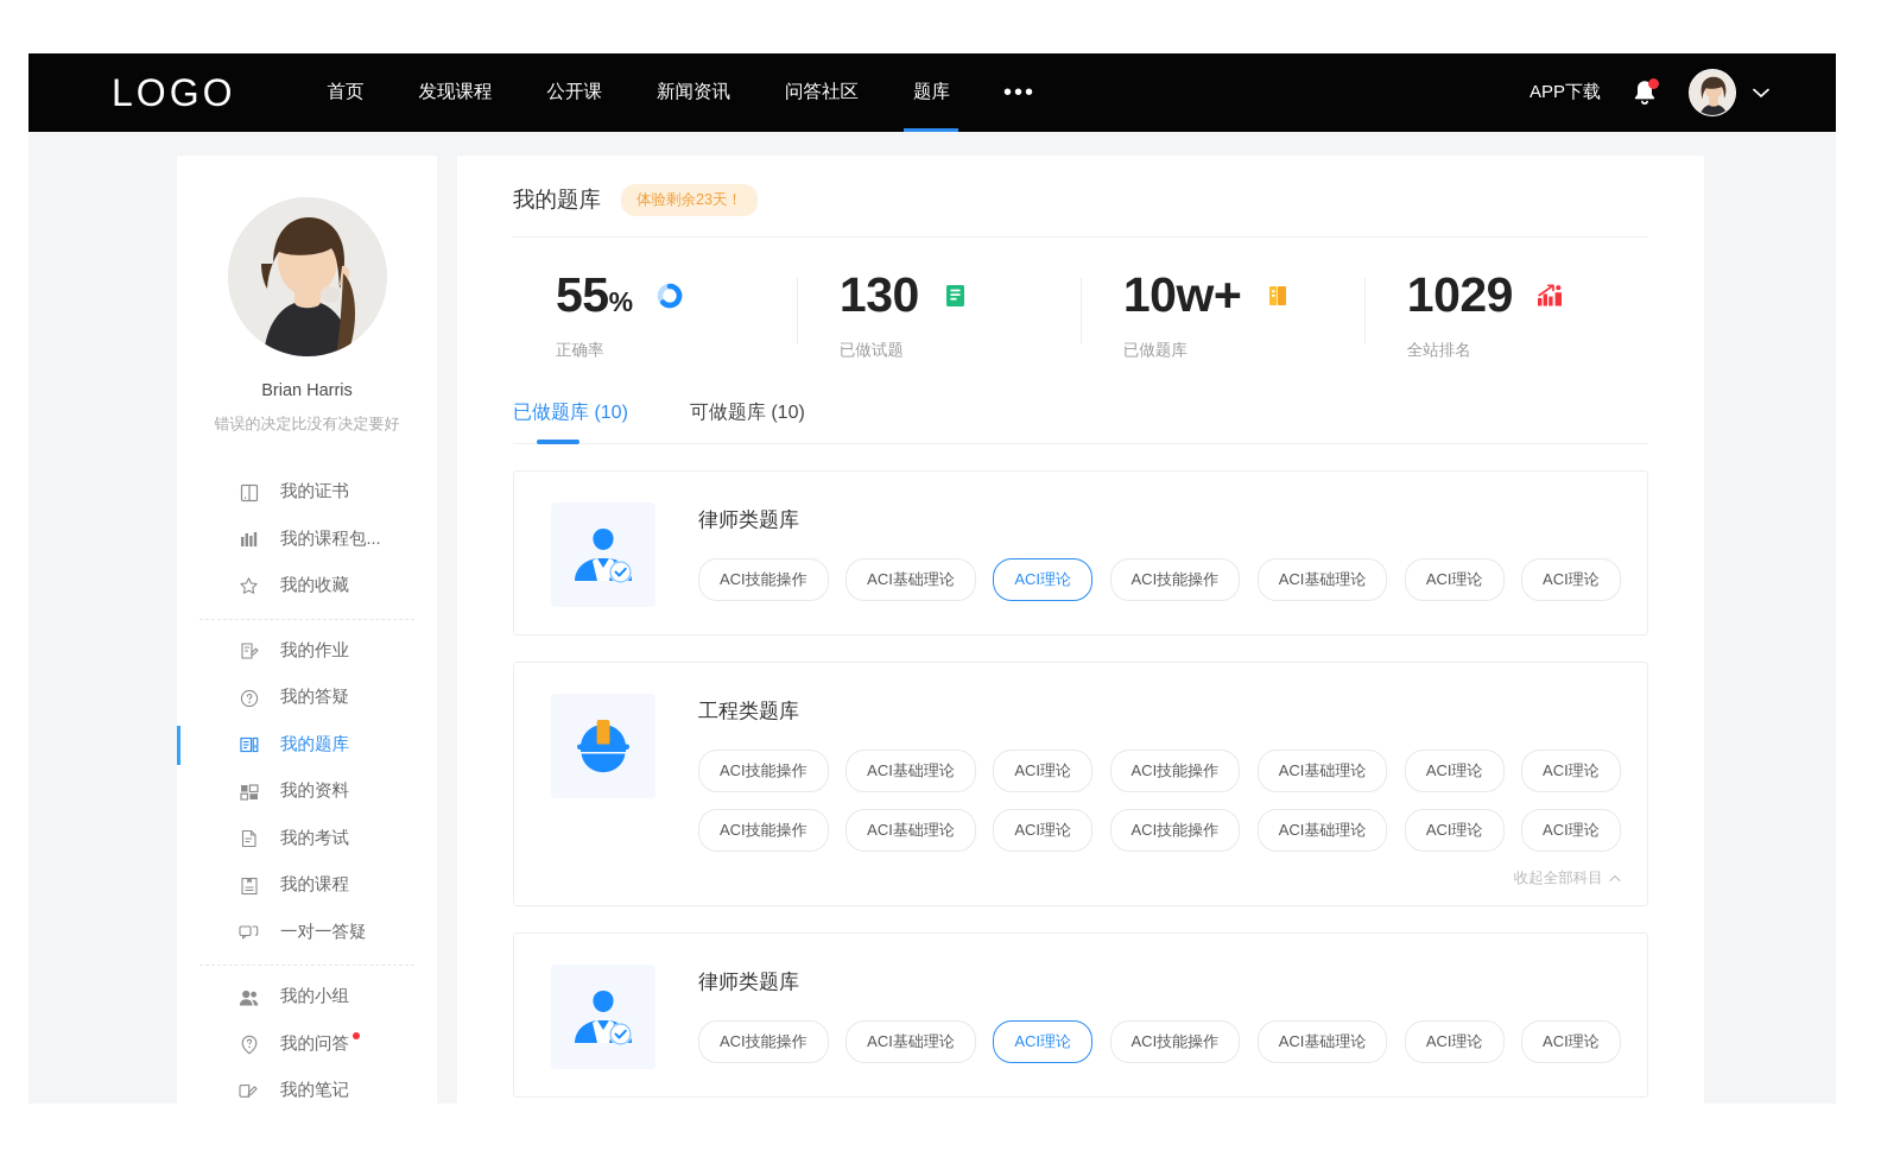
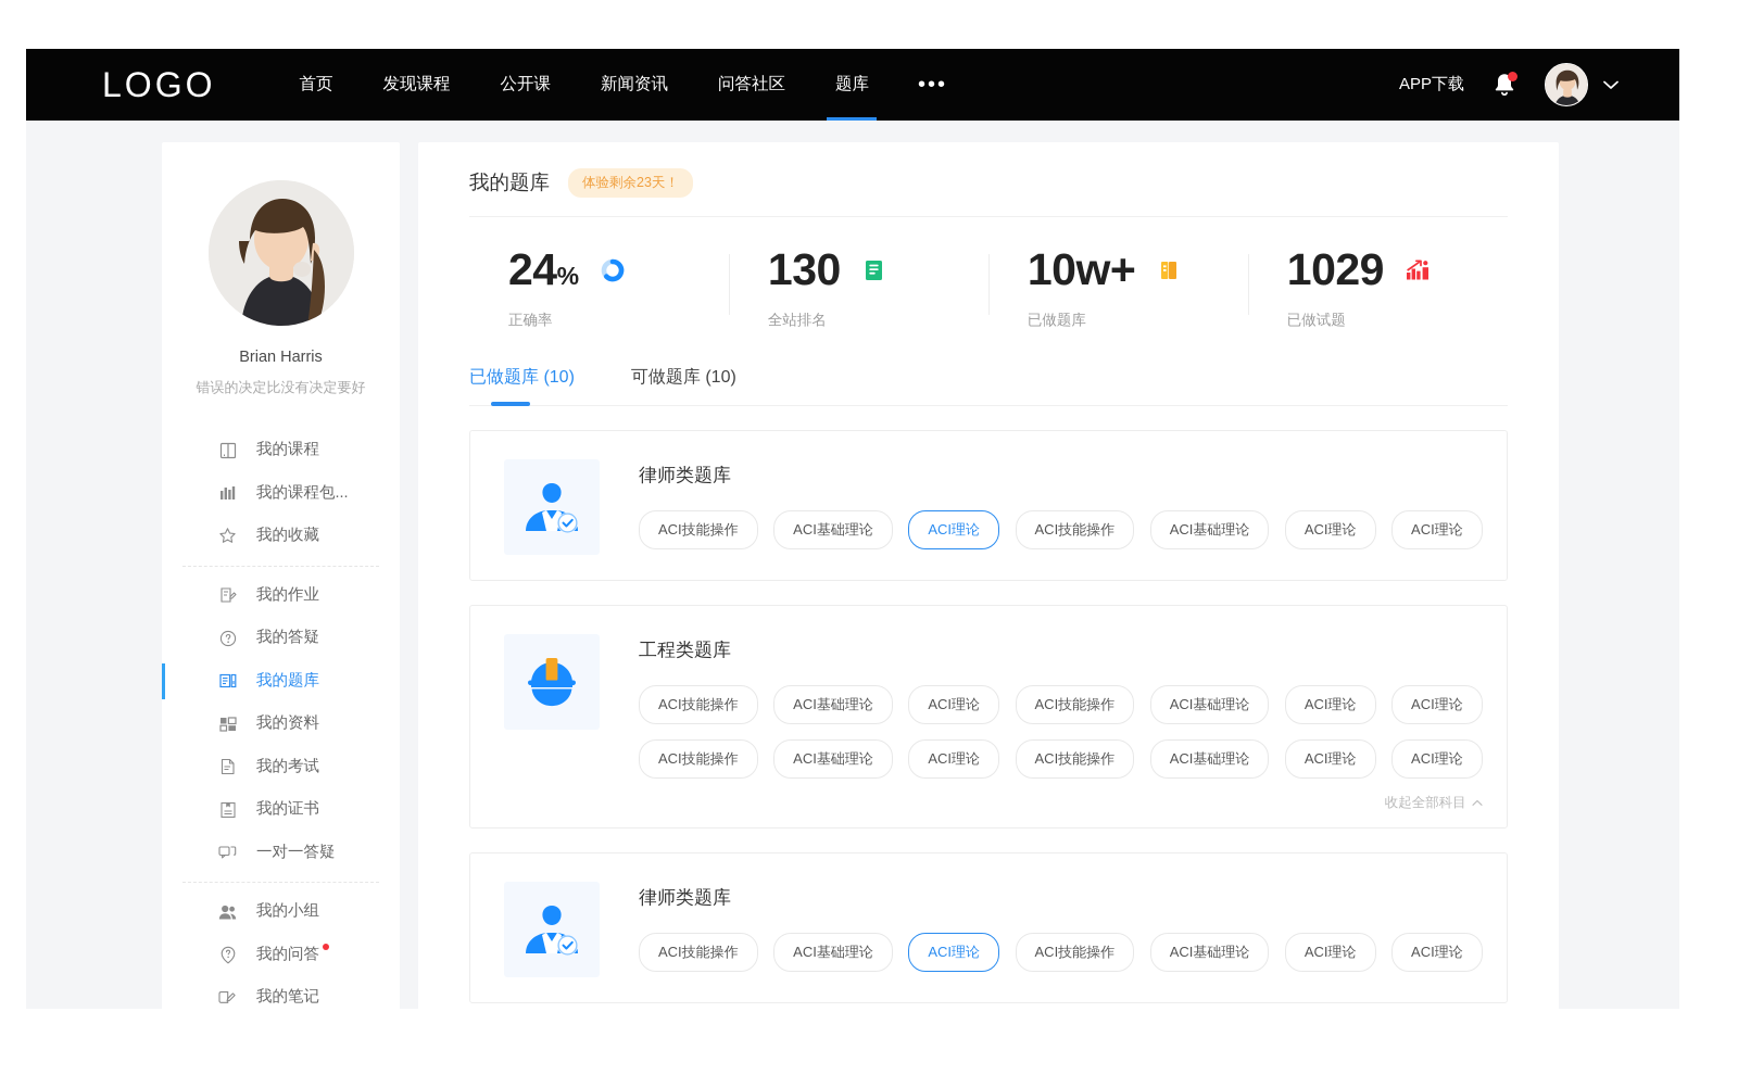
  LOGO
  首页
  发现课程
  公开课
  新闻资讯
  问答社区
  题库
  •••
  APP下载
  Brian Harris
  错误的决定比没有决定要好
- 我的证书
+ 我的课程
  我的课程包...
  我的收藏
  我的作业
  我的答疑
  我的题库
  我的资料
  我的考试
- 我的课程
+ 我的证书
  一对一答疑
  我的小组
  我的问答
  我的笔记
  我的题库
  体验剩余23天！
- 55%
+ 24%
  正确率
  130
- 已做试题
+ 全站排名
  10w+
  已做题库
  1029
- 全站排名
+ 已做试题
  已做题库 (10)
  可做题库 (10)
  律师类题库
  ACI技能操作
  ACI基础理论
  ACI理论
  ACI技能操作
  ACI基础理论
  ACI理论
  ACI理论
  工程类题库
  ACI技能操作
  ACI基础理论
  ACI理论
  ACI技能操作
  ACI基础理论
  ACI理论
  ACI理论
  ACI技能操作
  ACI基础理论
  ACI理论
  ACI技能操作
  ACI基础理论
  ACI理论
  ACI理论
  收起全部科目
  律师类题库
  ACI技能操作
  ACI基础理论
  ACI理论
  ACI技能操作
  ACI基础理论
  ACI理论
  ACI理论
